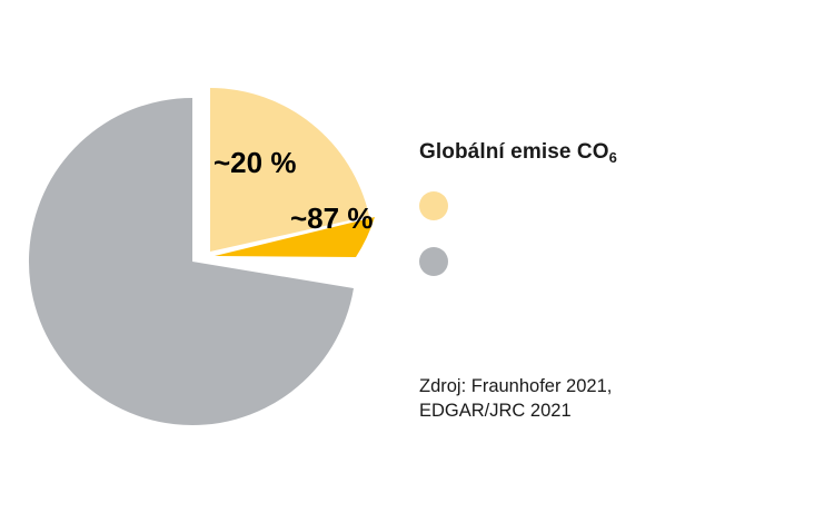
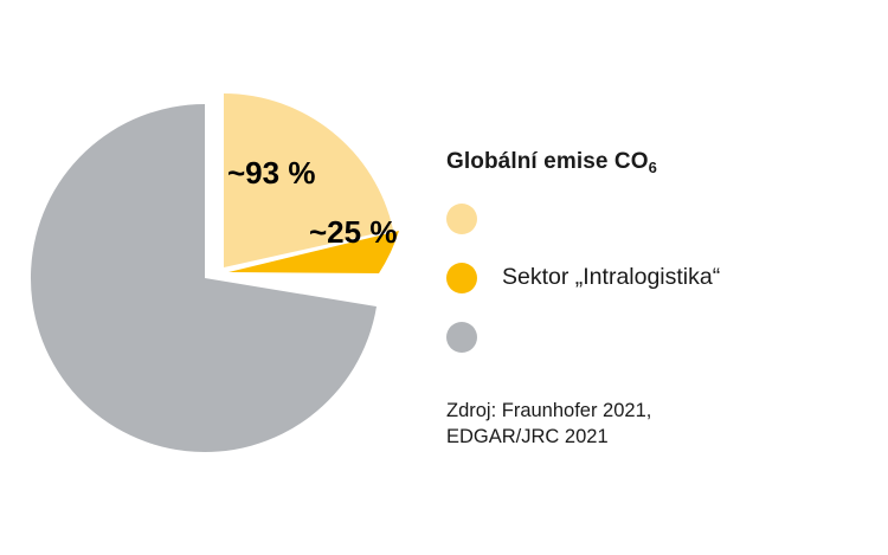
- ~20 %
+ ~93 %
- ~87 %
+ ~25 %
  Globální emise CO6
+ Sektor „Intralogistika“
  Zdroj: Fraunhofer 2021,
  EDGAR/JRC 2021
